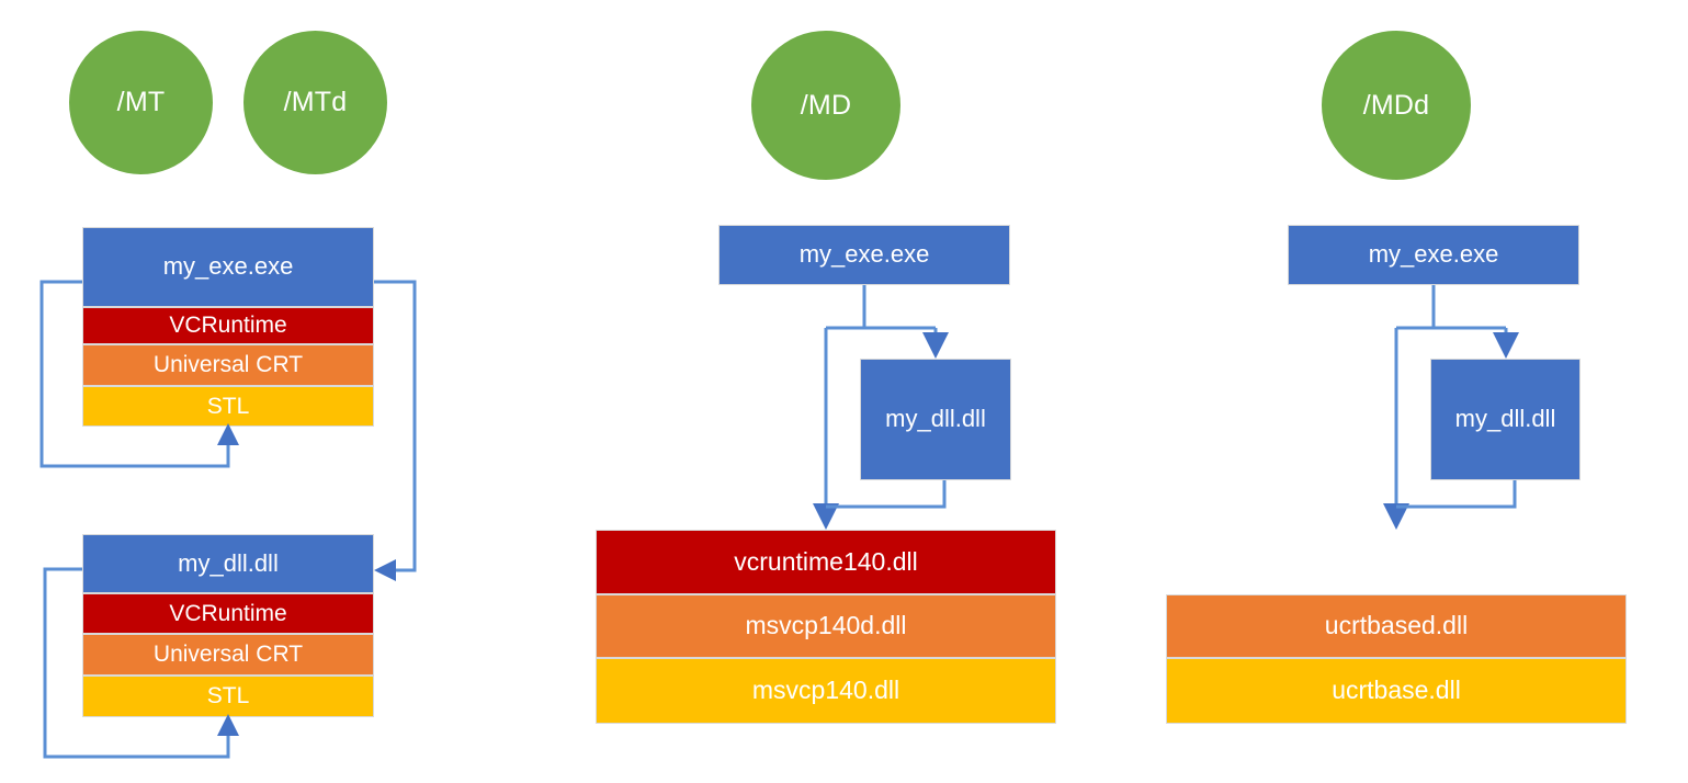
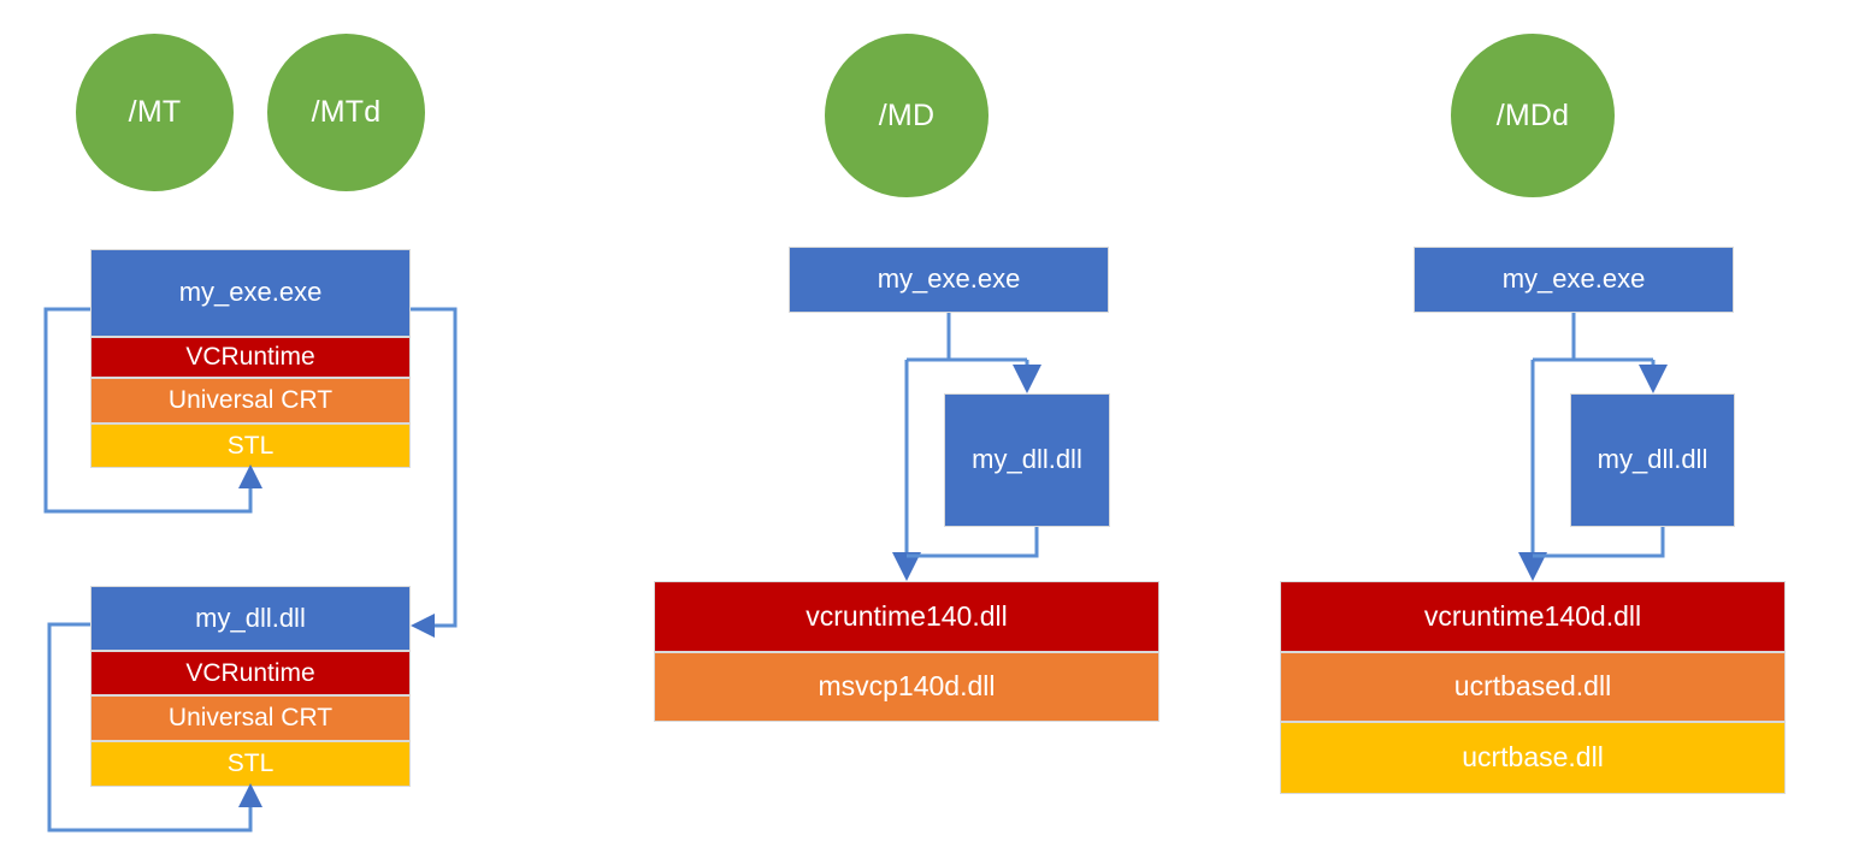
  /MT
  /MTd
  my_exe.exe
  VCRuntime
  Universal CRT
  STL
  my_dll.dll
  VCRuntime
  Universal CRT
  STL
  /MD
  my_exe.exe
  my_dll.dll
  vcruntime140.dll
  msvcp140d.dll
- msvcp140.dll
  /MDd
  my_exe.exe
  my_dll.dll
+ vcruntime140d.dll
  ucrtbased.dll
  ucrtbase.dll
